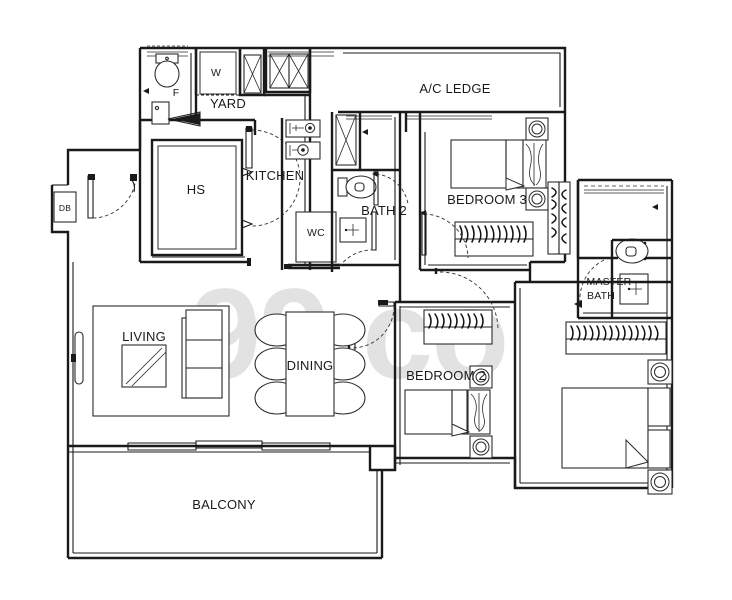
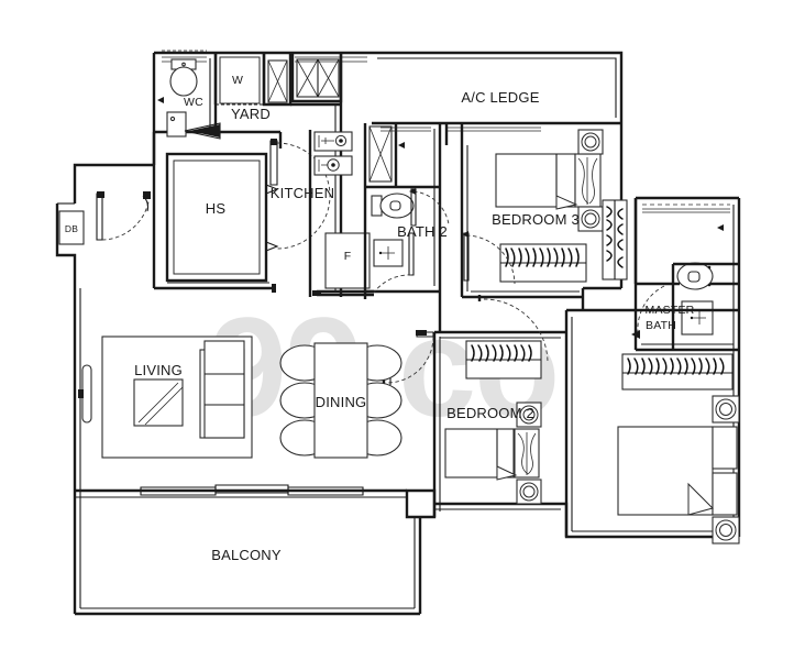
- F
+ WC
  YARD
  KITCHEN
  HS
  W
- WC
+ F
  DB
  A/C LEDGE
  BATH 2
  BEDROOM 3
  MASTER
  BATH
  LIVING
  DINING
  BEDROOM 2
  BALCONY
